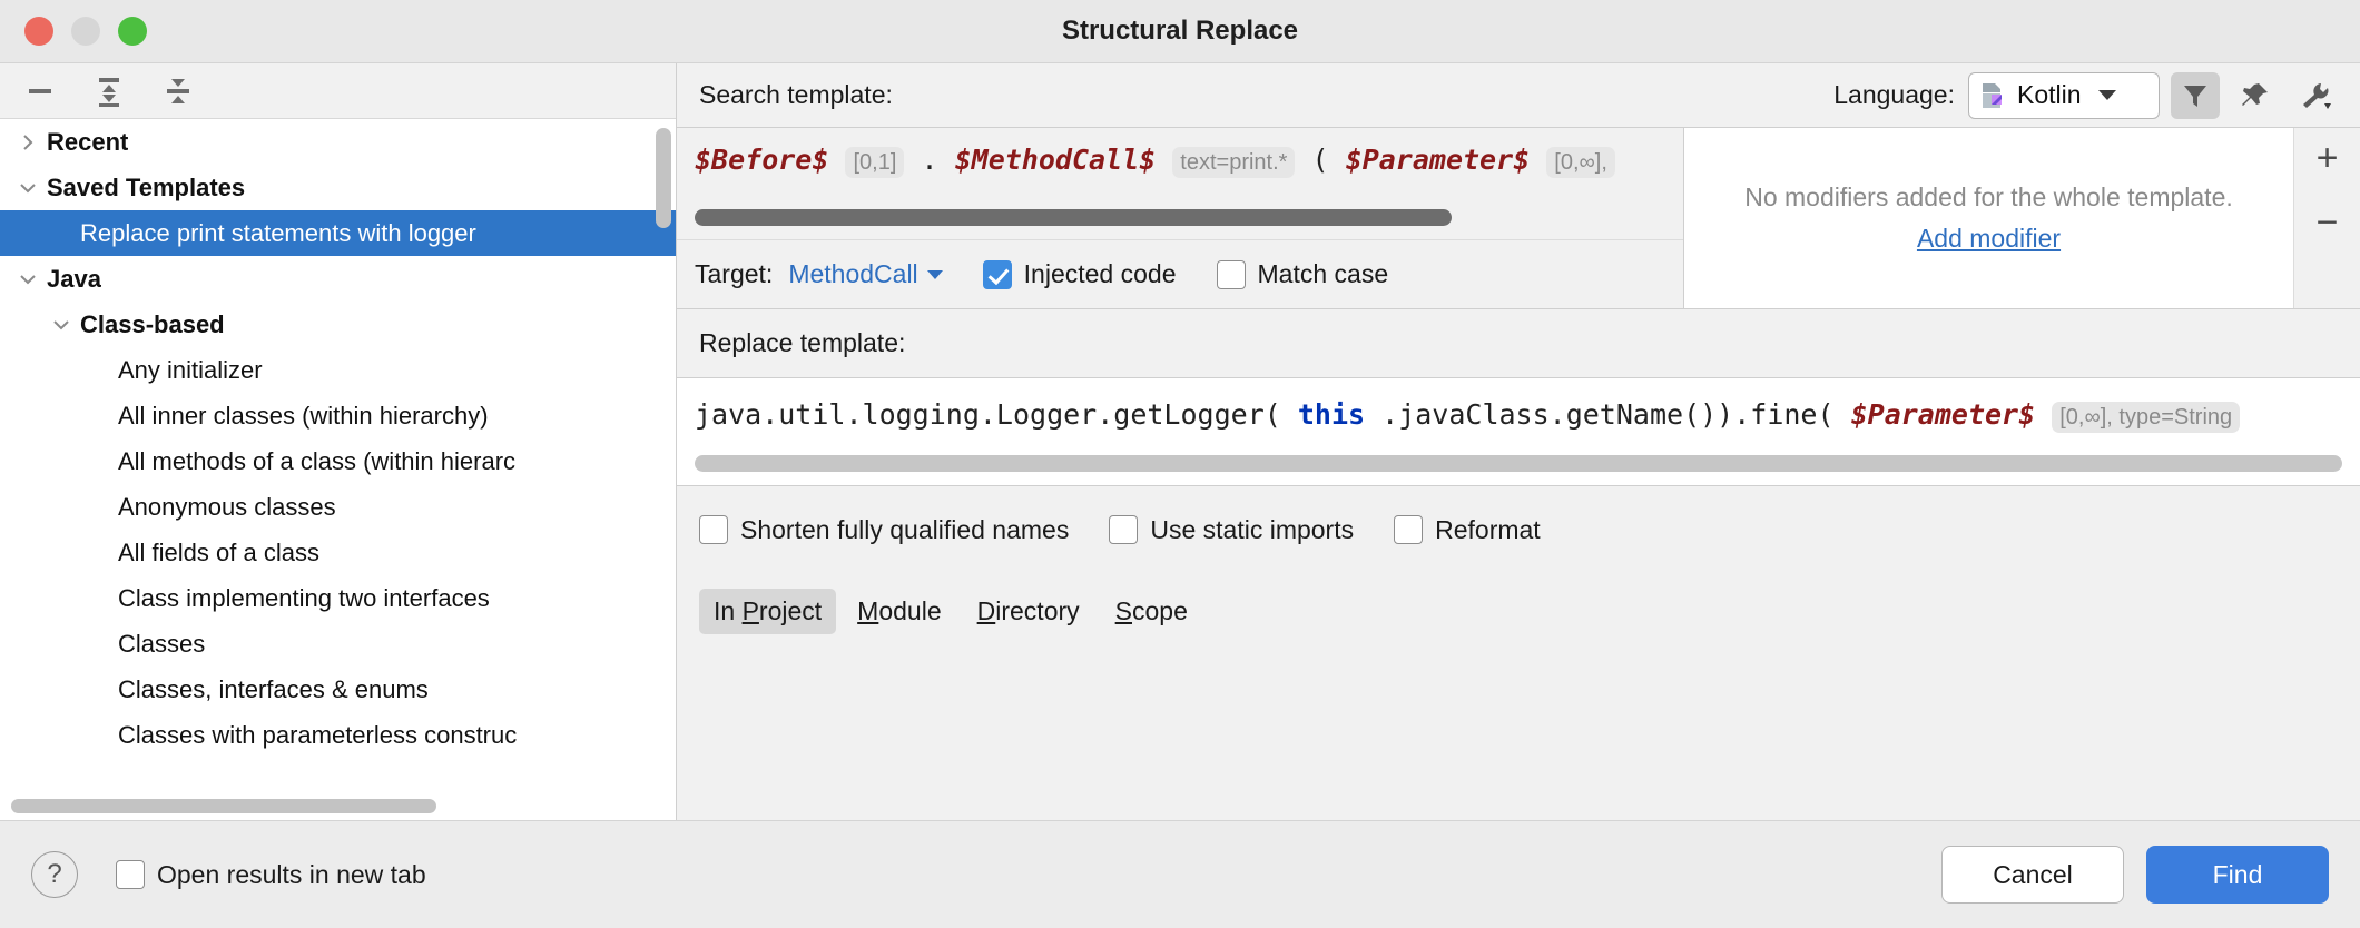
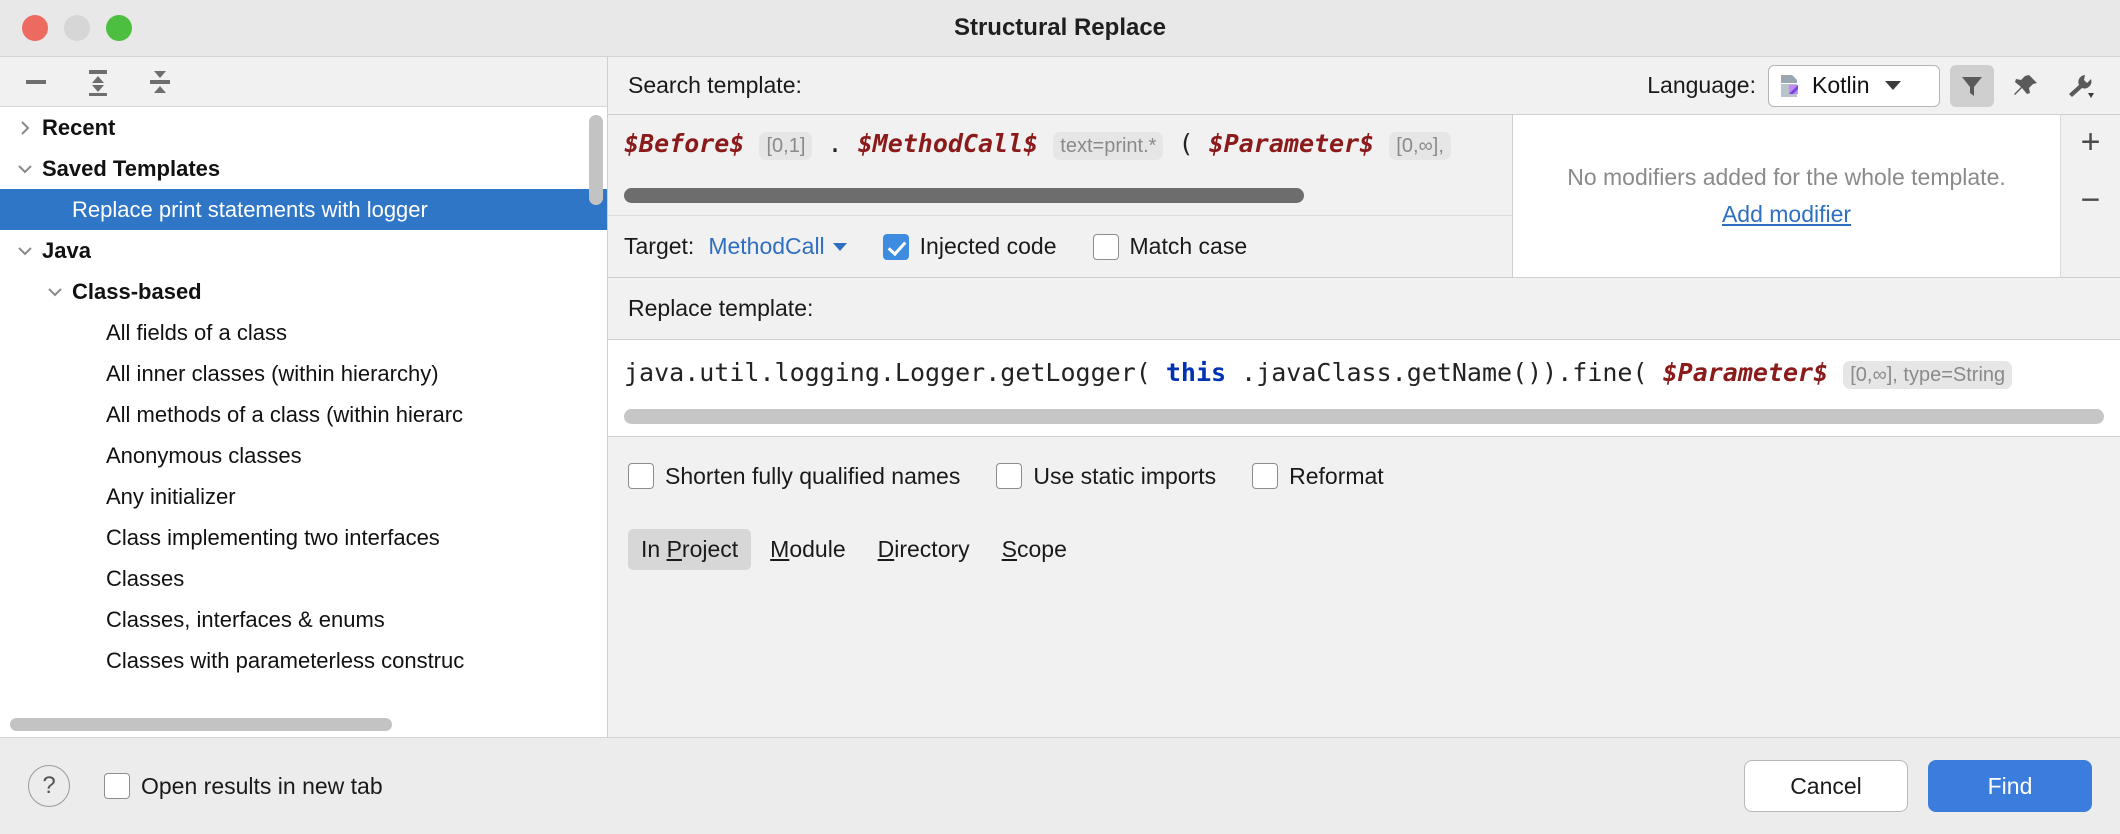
  Structural Replace
  Recent
  Saved Templates
  Replace print statements with logger
  Java
  Class-based
- Any initializer
+ All fields of a class
  All inner classes (within hierarchy)
  All methods of a class (within hierarc
  Anonymous classes
- All fields of a class
+ Any initializer
  Class implementing two interfaces
  Classes
  Classes, interfaces & enums
  Classes with parameterless construc
  Search template:
  Language:
  Kotlin
  $Before$ [0,1] . $MethodCall$ text=print.* ( $Parameter$ [0,∞],
  Target:
  MethodCall
  Injected code
  Match case
  No modifiers added for the whole template.
  Add modifier
  +
  −
  Replace template:
  java.util.logging.Logger.getLogger( this .javaClass.getName()).fine( $Parameter$ [0,∞], type=String
  Shorten fully qualified names
  Use static imports
  Reformat
  In Project
  Module
  Directory
  Scope
  ?
  Open results in new tab
  Cancel
  Find
